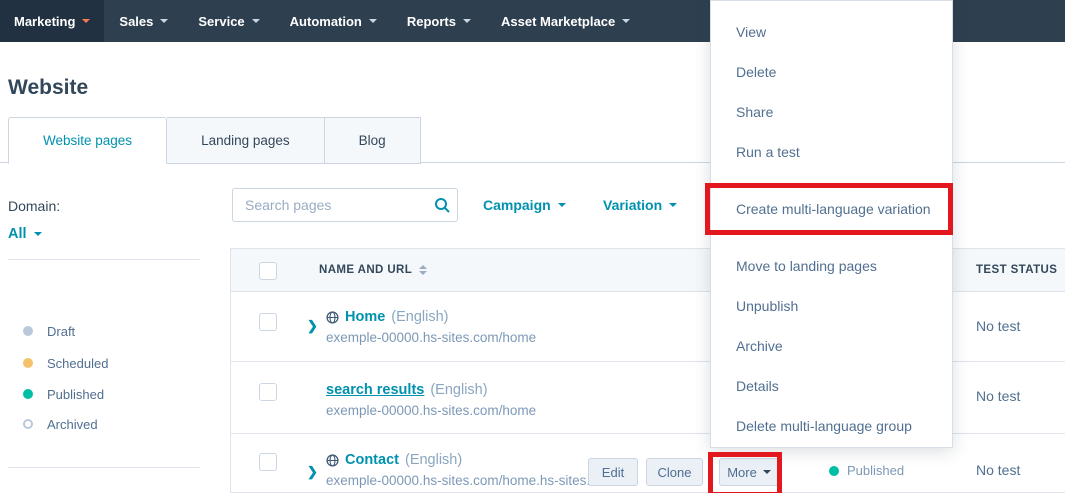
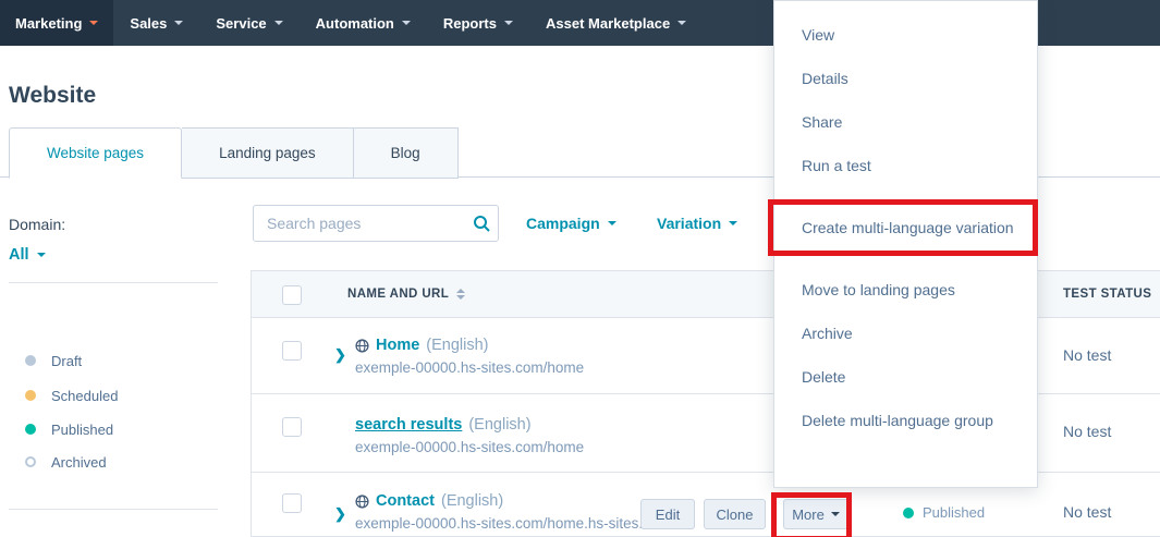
  Marketing
  Sales
  Service
  Automation
  Reports
  Asset Marketplace
  Website
  Website pages
  Landing pages
  Blog
  Domain:
  All
  Draft
  Scheduled
  Published
  Archived
  Search pages
  Campaign
  Variation
  NAME AND URL
  TEST STATUS
  ❯
  Home
  (English)
  exemple-00000.hs-sites.com/home
  No test
  search results
  (English)
  exemple-00000.hs-sites.com/home
  No test
  ❯
  Contact
  (English)
  exemple-00000.hs-sites.com/home.hs-sites
  Edit
  Clone
  More
  Published
  No test
  View
- Delete
+ Details
  Share
  Run a test
  Create multi-language variation
  Move to landing pages
- Unpublish
  Archive
- Details
+ Delete
  Delete multi-language group
